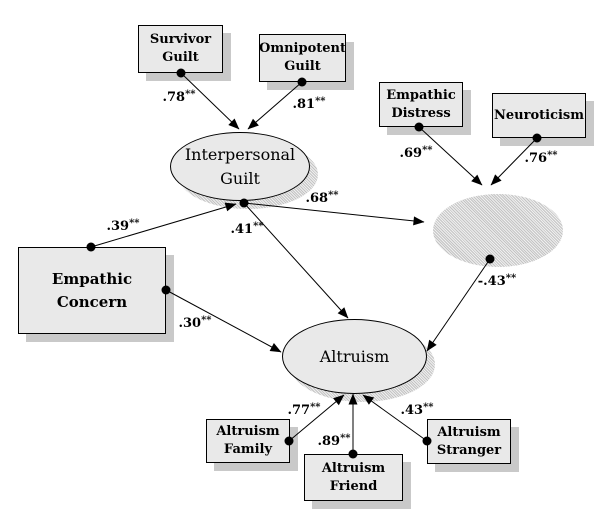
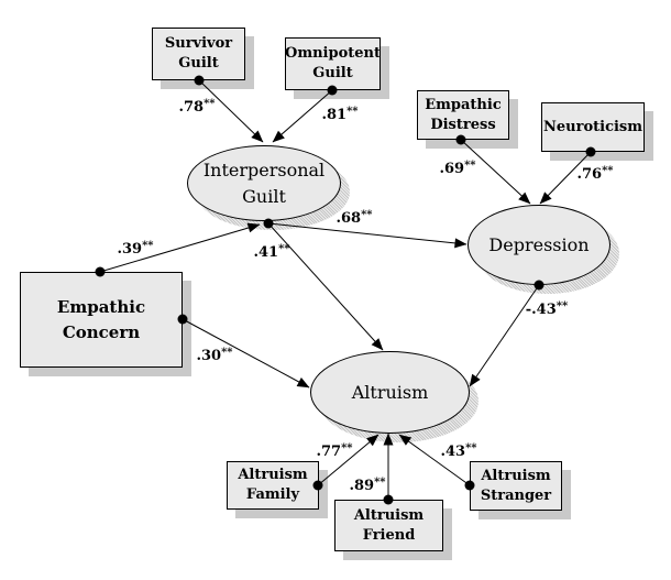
  Survivor
  Guilt
  Omnipotent
  Guilt
  Empathic
  Distress
  Neuroticism
  Empathic
  Concern
  Altruism
  Family
  Altruism
  Friend
  Altruism
  Stranger
  Interpersonal
  Guilt
+ Depression
  Altruism
  .78**
  .81**
  .69**
  .76**
  .39**
  .68**
  .41**
  .30**
  -.43**
  .77**
  .89**
  .43**
